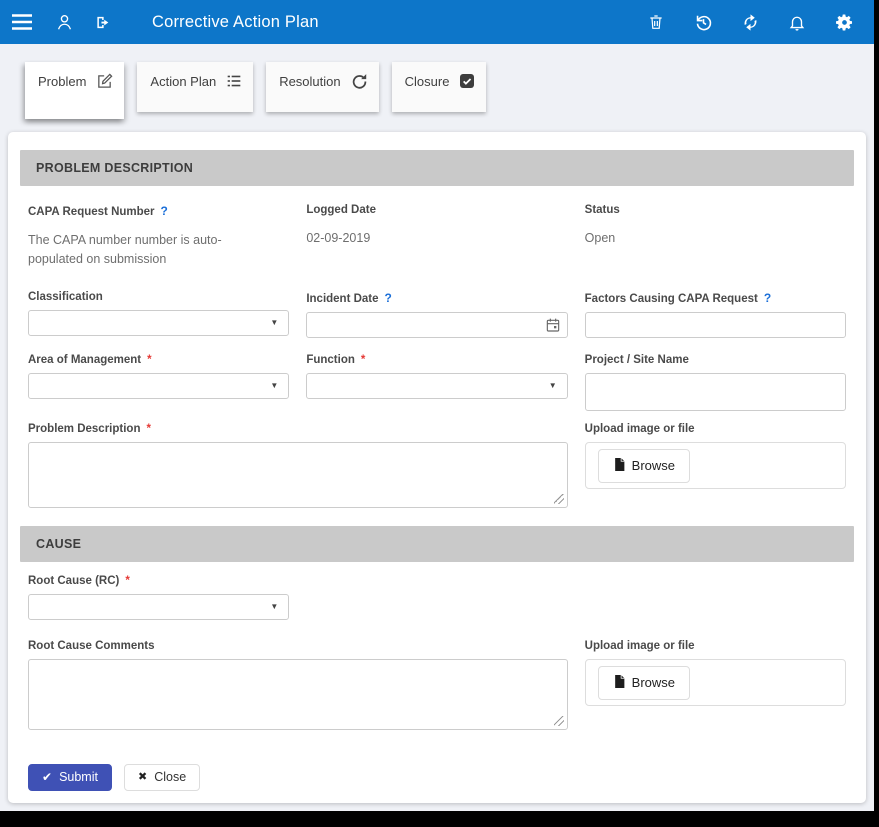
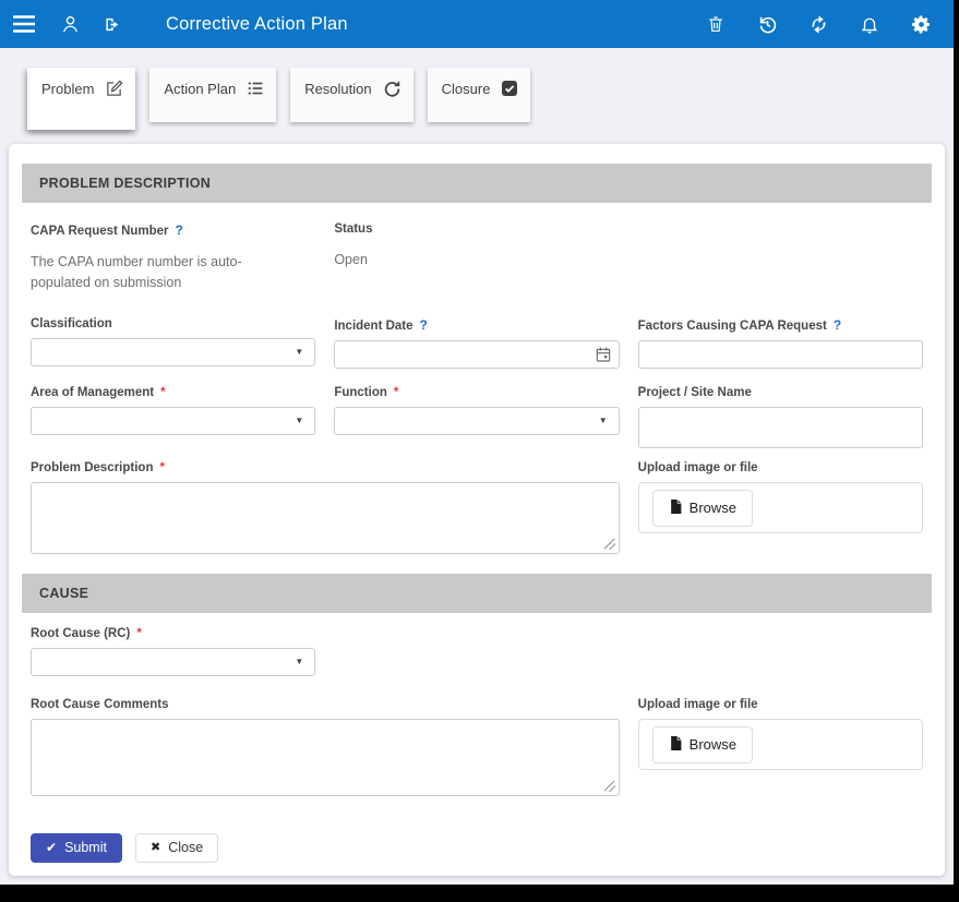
  Corrective Action Plan
  Problem
  Action Plan
  Resolution
  Closure
  PROBLEM DESCRIPTION
  CAPA Request Number
  ?
  The CAPA number number is auto-populated on submission
- Logged Date
- 02-09-2019
  Status
  Open
  Classification
  ▼
  Incident Date
  ?
  Factors Causing CAPA Request
  ?
  Area of Management
  *
  ▼
  Function
  *
  ▼
  Project / Site Name
  Problem Description
  *
  Upload image or file
  Browse
  CAUSE
  Root Cause (RC)
  *
  ▼
  Root Cause Comments
  Upload image or file
  Browse
  ✔
  Submit
  ✖
  Close
